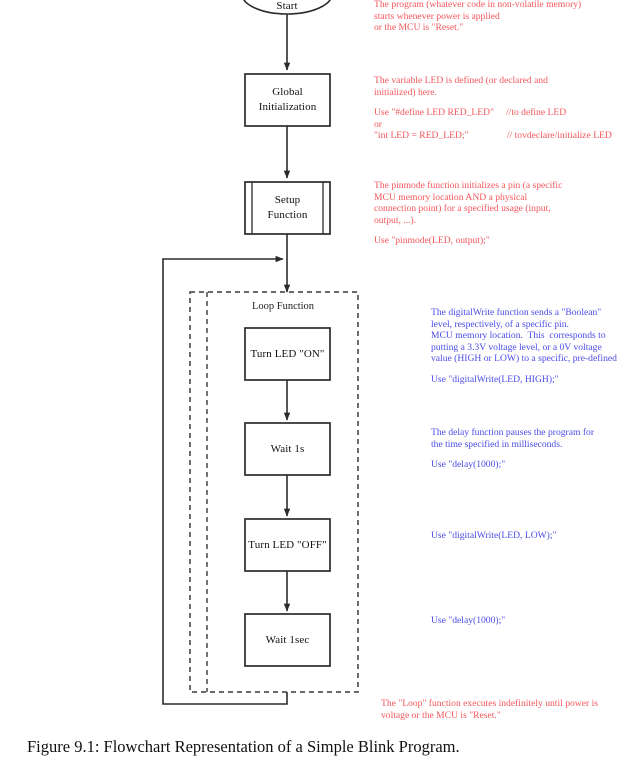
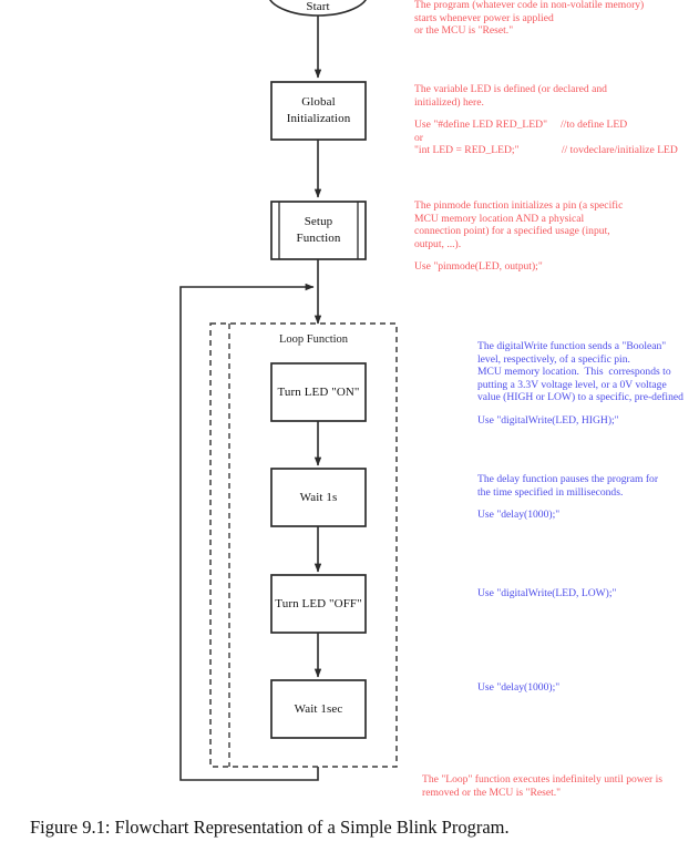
  Start
  Global
  Initialization
  Setup
  Function
  Loop Function
  Turn LED "ON"
  Wait 1s
  Turn LED "OFF"
  Wait 1sec
  The program (whatever code in non-volatile memory)
  starts whenever power is applied
  or the MCU is "Reset."
  The variable LED is defined (or declared and
  initialized) here.
  Use "#define LED RED_LED" //to define LED
  or
  "int LED = RED_LED;" // tovdeclare/initialize LED
  The pinmode function initializes a pin (a specific
  MCU memory location AND a physical
  connection point) for a specified usage (input,
  output, ...).
  Use "pinmode(LED, output);"
  The digitalWrite function sends a "Boolean"
  level, respectively, of a specific pin.
  MCU memory location. This corresponds to
  putting a 3.3V voltage level, or a 0V voltage
  value (HIGH or LOW) to a specific, pre-defined
  Use "digitalWrite(LED, HIGH);"
  The delay function pauses the program for
  the time specified in milliseconds.
  Use "delay(1000);"
  Use "digitalWrite(LED, LOW);"
  Use "delay(1000);"
  The "Loop" function executes indefinitely until power is
- voltage or the MCU is "Reset."
+ removed or the MCU is "Reset."
  Figure 9.1: Flowchart Representation of a Simple Blink Program.
